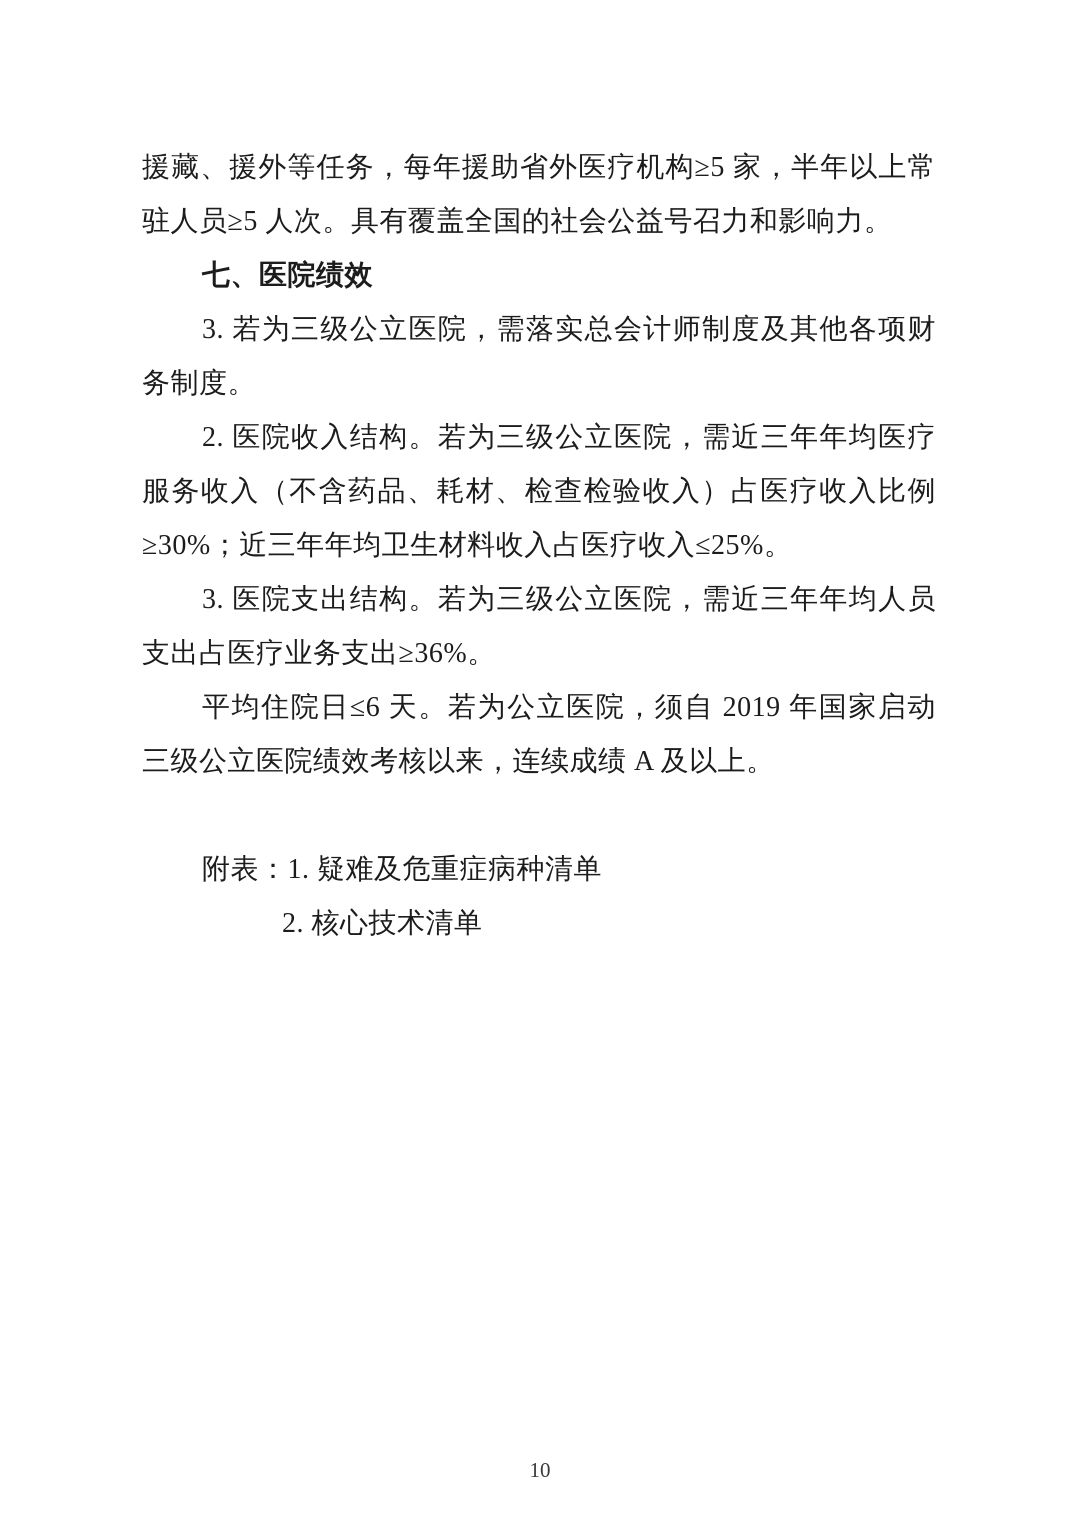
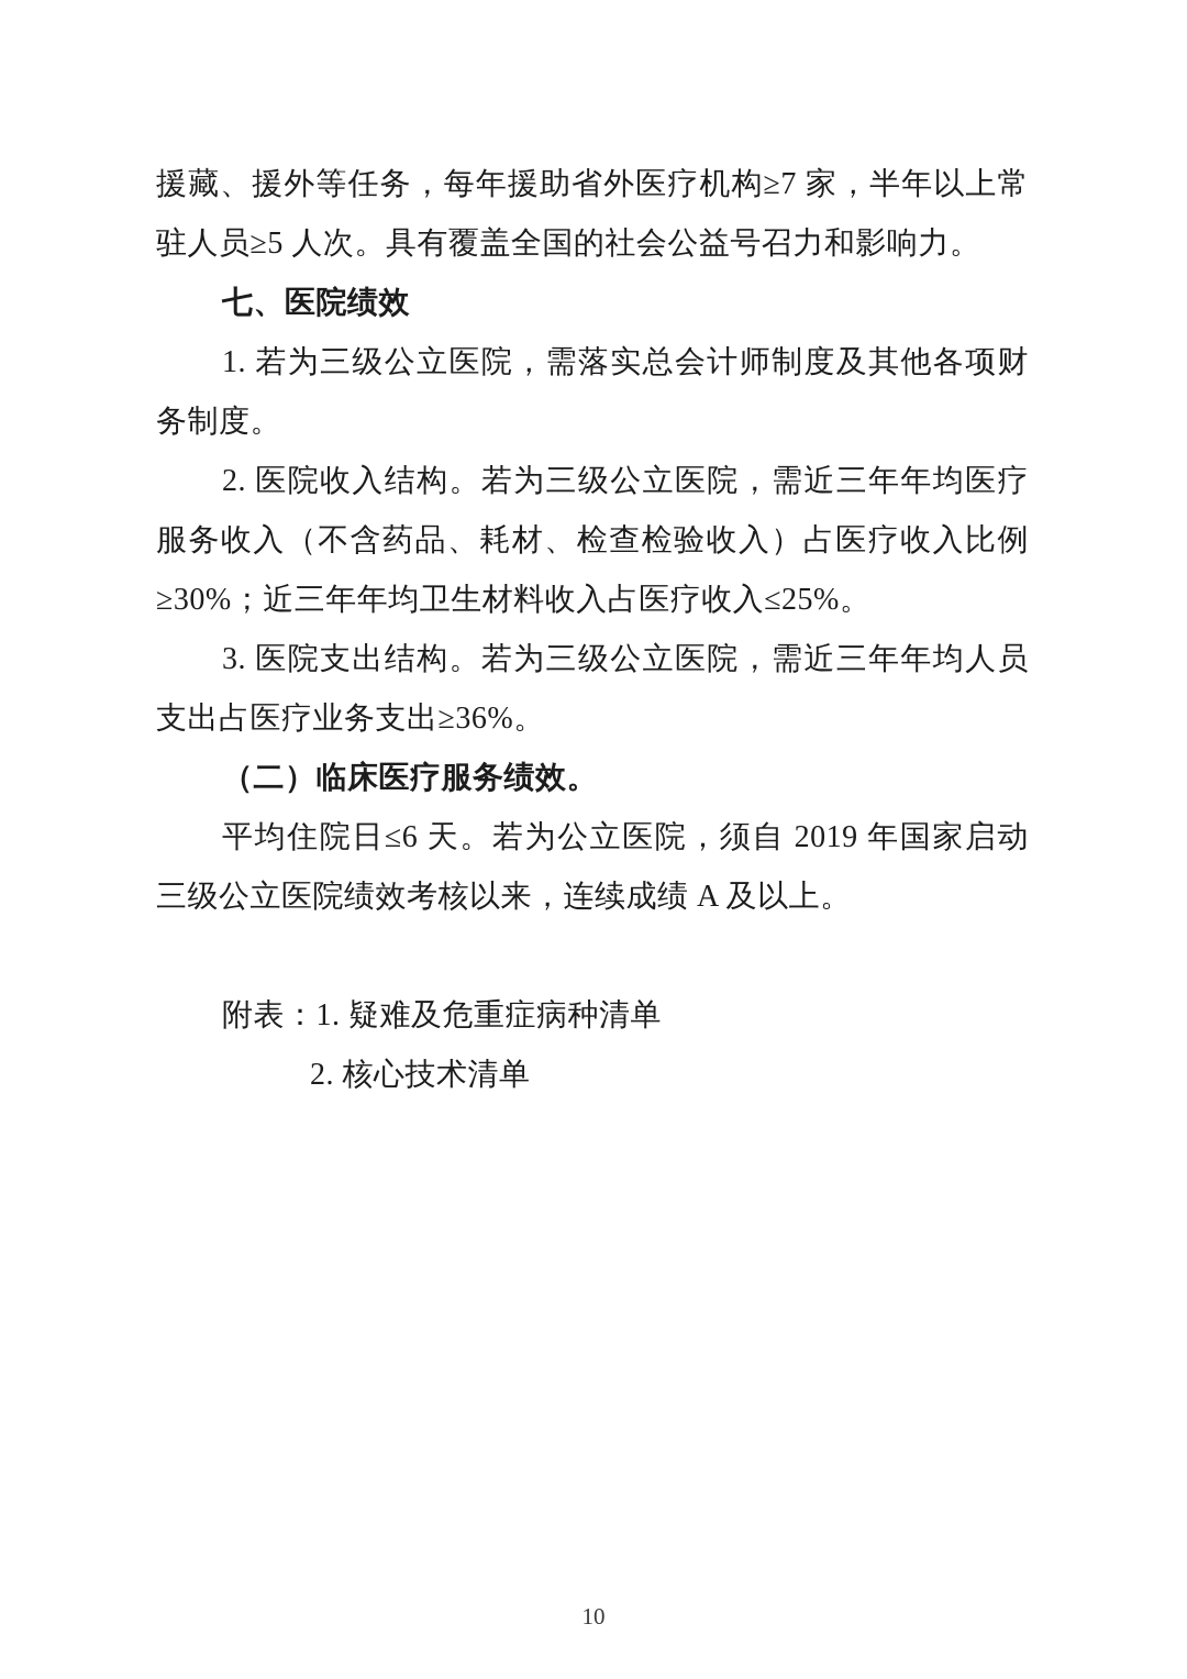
- 援藏、援外等任务，每年援助省外医疗机构≥5 家，半年以上常
+ 援藏、援外等任务，每年援助省外医疗机构≥7 家，半年以上常
  驻人员≥5 人次。具有覆盖全国的社会公益号召力和影响力。
  七、医院绩效
- 3. 若为三级公立医院，需落实总会计师制度及其他各项财
+ 1. 若为三级公立医院，需落实总会计师制度及其他各项财
  务制度。
  2. 医院收入结构。若为三级公立医院，需近三年年均医疗
  服务收入（不含药品、耗材、检查检验收入）占医疗收入比例
  ≥30%；近三年年均卫生材料收入占医疗收入≤25%。
  3. 医院支出结构。若为三级公立医院，需近三年年均人员
  支出占医疗业务支出≥36%。
+ （二）临床医疗服务绩效。
  平均住院日≤6 天。若为公立医院，须自 2019 年国家启动
  三级公立医院绩效考核以来，连续成绩 A 及以上。
  附表：1. 疑难及危重症病种清单
  2. 核心技术清单
  10
